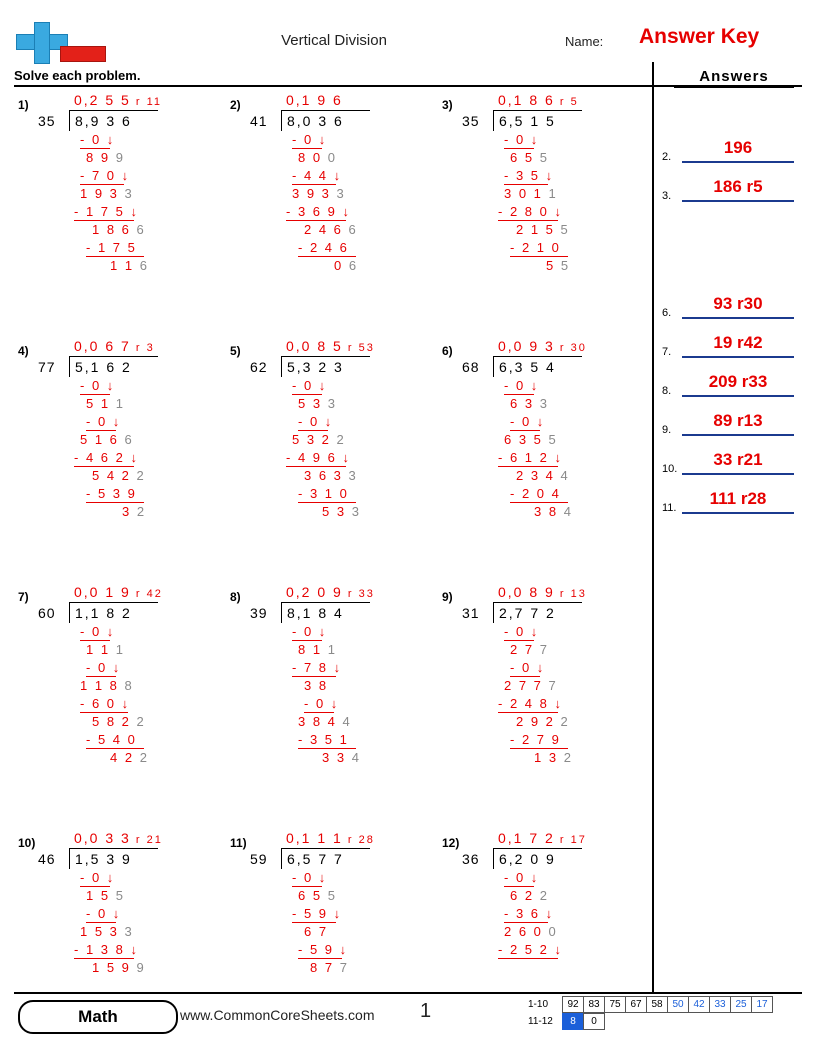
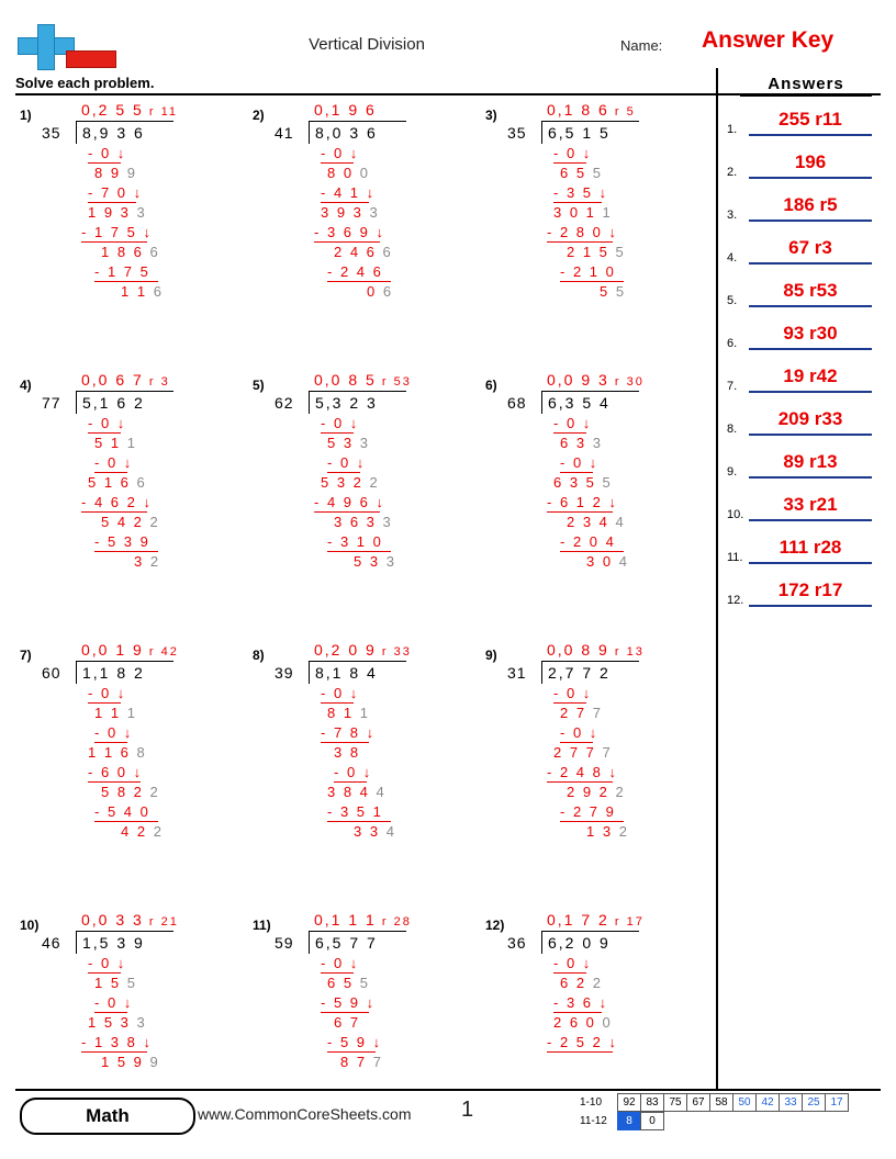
  Vertical Division
  Name:
  Answer Key
  Solve each problem.
  1)
  0,2 5 5 r 11
  35
  8,9 3 6
  - 0 ↓
  8 9 9
  - 7 0 ↓
  1 9 3 3
  - 1 7 5 ↓
  1 8 6 6
  - 1 7 5
  1 1 6
  2)
  0,1 9 6
  41
  8,0 3 6
  - 0 ↓
  8 0 0
- - 4 4 ↓
+ - 4 1 ↓
  3 9 3 3
  - 3 6 9 ↓
  2 4 6 6
  - 2 4 6
  0 6
  3)
  0,1 8 6 r 5
  35
  6,5 1 5
  - 0 ↓
  6 5 5
  - 3 5 ↓
  3 0 1 1
  - 2 8 0 ↓
  2 1 5 5
  - 2 1 0
  5 5
  4)
  0,0 6 7 r 3
  77
  5,1 6 2
  - 0 ↓
  5 1 1
  - 0 ↓
  5 1 6 6
  - 4 6 2 ↓
  5 4 2 2
  - 5 3 9
  3 2
  5)
  0,0 8 5 r 53
  62
  5,3 2 3
  - 0 ↓
  5 3 3
  - 0 ↓
  5 3 2 2
  - 4 9 6 ↓
  3 6 3 3
  - 3 1 0
  5 3 3
  6)
  0,0 9 3 r 30
  68
  6,3 5 4
  - 0 ↓
  6 3 3
  - 0 ↓
  6 3 5 5
  - 6 1 2 ↓
  2 3 4 4
  - 2 0 4
- 3 8 4
+ 3 0 4
  7)
  0,0 1 9 r 42
  60
  1,1 8 2
  - 0 ↓
  1 1 1
  - 0 ↓
- 1 1 8 8
+ 1 1 6 8
  - 6 0 ↓
  5 8 2 2
  - 5 4 0
  4 2 2
  8)
  0,2 0 9 r 33
  39
  8,1 8 4
  - 0 ↓
  8 1 1
  - 7 8 ↓
  3 8
  - 0 ↓
  3 8 4 4
  - 3 5 1
  3 3 4
  9)
  0,0 8 9 r 13
  31
  2,7 7 2
  - 0 ↓
  2 7 7
  - 0 ↓
  2 7 7 7
  - 2 4 8 ↓
  2 9 2 2
  - 2 7 9
  1 3 2
  10)
  0,0 3 3 r 21
  46
  1,5 3 9
  - 0 ↓
  1 5 5
  - 0 ↓
  1 5 3 3
  - 1 3 8 ↓
  1 5 9 9
  11)
  0,1 1 1 r 28
  59
  6,5 7 7
  - 0 ↓
  6 5 5
  - 5 9 ↓
  6 7
  - 5 9 ↓
  8 7 7
  12)
  0,1 7 2 r 17
  36
  6,2 0 9
  - 0 ↓
  6 2 2
  - 3 6 ↓
  2 6 0 0
  - 2 5 2 ↓
  Answers
+ 1.
+ 255 r11
  2.
  196
  3.
  186 r5
+ 4.
+ 67 r3
+ 5.
+ 85 r53
  6.
  93 r30
  7.
  19 r42
  8.
  209 r33
  9.
  89 r13
  10.
  33 r21
  11.
  111 r28
+ 12.
+ 172 r17
  Math
  www.CommonCoreSheets.com
  1
  1-10
  92
  83
  75
  67
  58
  50
  42
  33
  25
  17
  11-12
  8
  0
